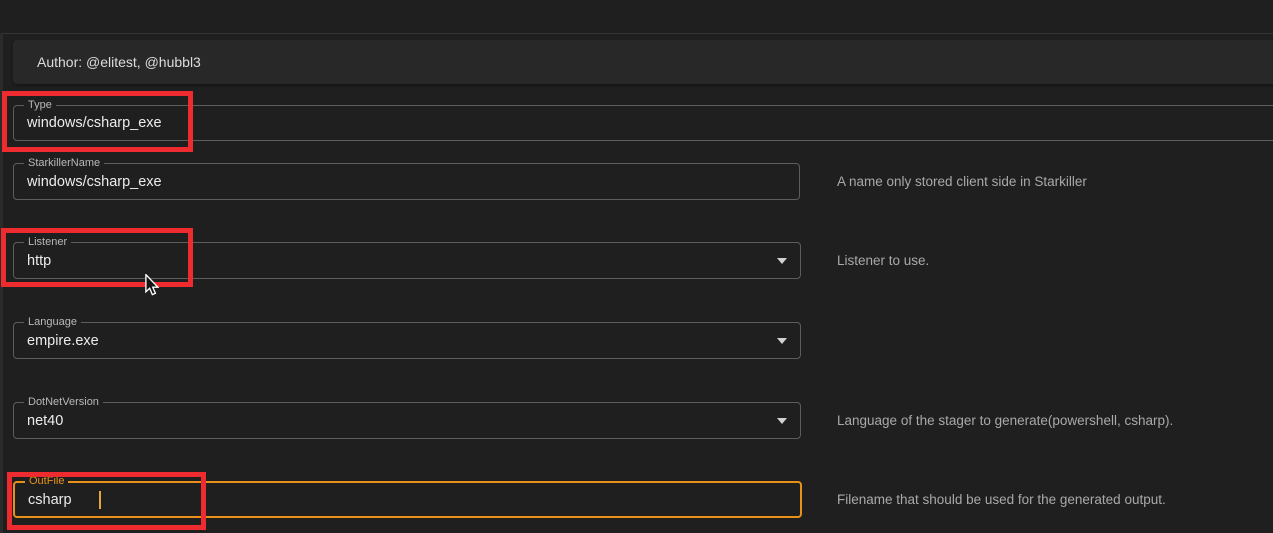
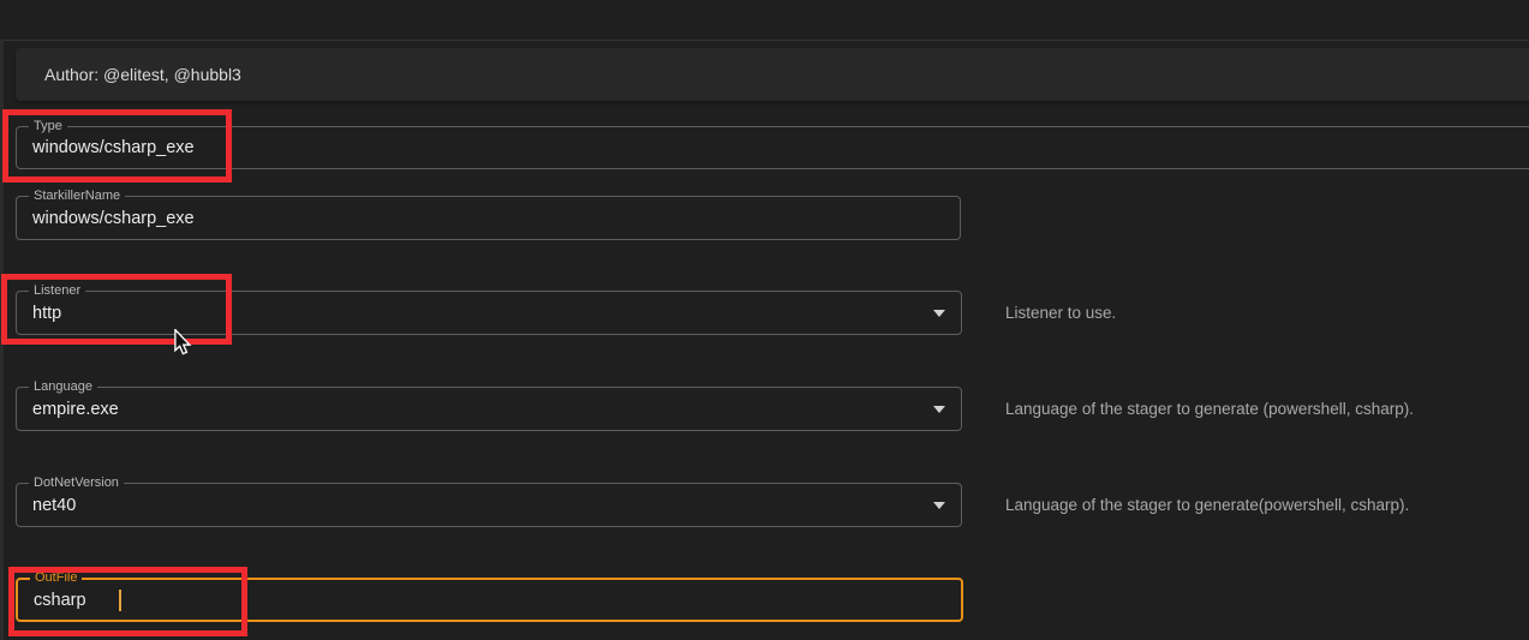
  Author: @elitest, @hubbl3
  Type
  windows/csharp_exe
  StarkillerName
  windows/csharp_exe
- A name only stored client side in Starkiller
  Listener
  http
  Listener to use.
  Language
  empire.exe
+ Language of the stager to generate (powershell, csharp).
  DotNetVersion
  net40
  Language of the stager to generate(powershell, csharp).
  OutFile
  csharp
- Filename that should be used for the generated output.
